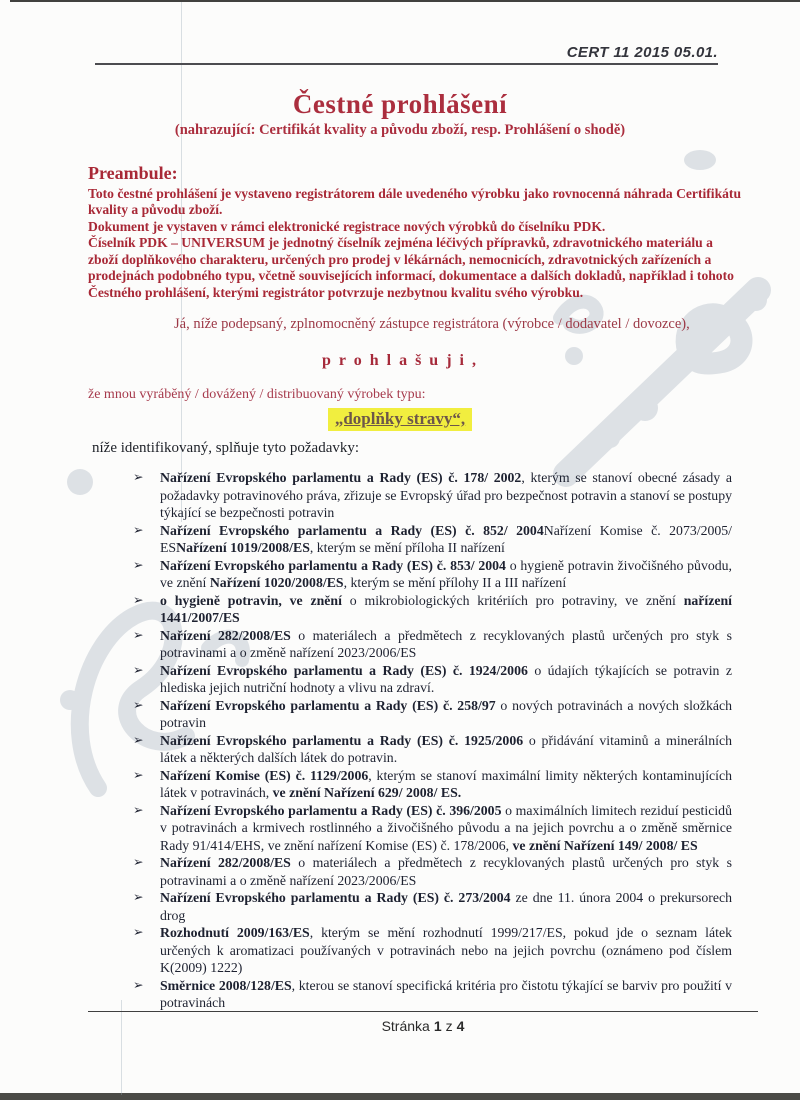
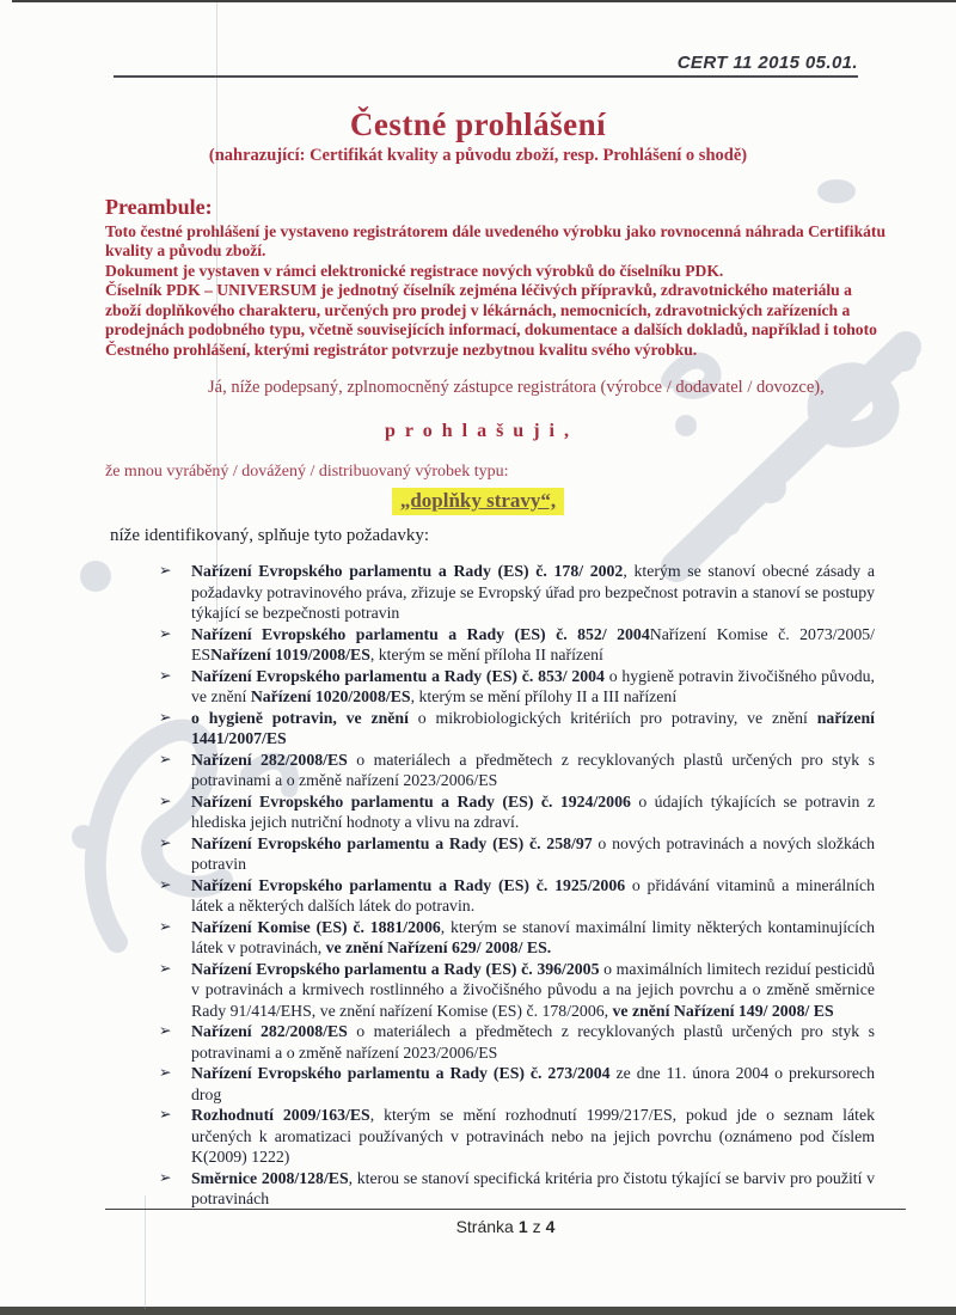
  CERT 11 2015 05.01.
  Čestné prohlášení
  (nahrazující: Certifikát kvality a původu zboží, resp. Prohlášení o shodě)
  Preambule:
  Toto čestné prohlášení je vystaveno registrátorem dále uvedeného výrobku jako rovnocenná náhrada Certifikátu kvality a původu zboží.
  Dokument je vystaven v rámci elektronické registrace nových výrobků do číselníku PDK.
  Číselník PDK – UNIVERSUM je jednotný číselník zejména léčivých přípravků, zdravotnického materiálu a zboží doplňkového charakteru, určených pro prodej v lékárnách, nemocnicích, zdravotnických zařízeních a prodejnách podobného typu, včetně souvisejících informací, dokumentace a dalších dokladů, například i tohoto Čestného prohlášení, kterými registrátor potvrzuje nezbytnou kvalitu svého výrobku.
  Já, níže podepsaný, zplnomocněný zástupce registrátora (výrobce / dodavatel / dovozce),
  p r o h l a š u j i ,
  že mnou vyráběný / dovážený / distribuovaný výrobek typu:
  „doplňky stravy“,
  níže identifikovaný, splňuje tyto požadavky:
  ➢
  Nařízení Evropského parlamentu a Rady (ES) č. 178/ 2002, kterým se stanoví obecné zásady a požadavky potravinového práva, zřizuje se Evropský úřad pro bezpečnost potravin a stanoví se postupy týkající se bezpečnosti potravin
  ➢
  Nařízení Evropského parlamentu a Rady (ES) č. 852/ 2004Nařízení Komise č. 2073/2005/ ESNařízení 1019/2008/ES, kterým se mění příloha II nařízení
  ➢
  Nařízení Evropského parlamentu a Rady (ES) č. 853/ 2004 o hygieně potravin živočišného původu, ve znění Nařízení 1020/2008/ES, kterým se mění přílohy II a III nařízení
  ➢
  o hygieně potravin, ve znění o mikrobiologických kritériích pro potraviny, ve znění nařízení 1441/2007/ES
  ➢
  Nařízení 282/2008/ES o materiálech a předmětech z recyklovaných plastů určených pro styk s potravinami a o změně nařízení 2023/2006/ES
  ➢
  Nařízení Evropského parlamentu a Rady (ES) č. 1924/2006 o údajích týkajících se potravin z hlediska jejich nutriční hodnoty a vlivu na zdraví.
  ➢
  Nařízení Evropského parlamentu a Rady (ES) č. 258/97 o nových potravinách a nových složkách potravin
  ➢
  Nařízení Evropského parlamentu a Rady (ES) č. 1925/2006 o přidávání vitaminů a minerálních látek a některých dalších látek do potravin.
  ➢
- Nařízení Komise (ES) č. 1129/2006, kterým se stanoví maximální limity některých kontaminujících látek v potravinách, ve znění Nařízení 629/ 2008/ ES.
+ Nařízení Komise (ES) č. 1881/2006, kterým se stanoví maximální limity některých kontaminujících látek v potravinách, ve znění Nařízení 629/ 2008/ ES.
  ➢
  Nařízení Evropského parlamentu a Rady (ES) č. 396/2005 o maximálních limitech reziduí pesticidů v potravinách a krmivech rostlinného a živočišného původu a na jejich povrchu a o změně směrnice Rady 91/414/EHS, ve znění nařízení Komise (ES) č. 178/2006, ve znění Nařízení 149/ 2008/ ES
  ➢
  Nařízení 282/2008/ES o materiálech a předmětech z recyklovaných plastů určených pro styk s potravinami a o změně nařízení 2023/2006/ES
  ➢
  Nařízení Evropského parlamentu a Rady (ES) č. 273/2004 ze dne 11. února 2004 o prekursorech drog
  ➢
  Rozhodnutí 2009/163/ES, kterým se mění rozhodnutí 1999/217/ES, pokud jde o seznam látek určených k aromatizaci používaných v potravinách nebo na jejich povrchu (oznámeno pod číslem K(2009) 1222)
  ➢
  Směrnice 2008/128/ES, kterou se stanoví specifická kritéria pro čistotu týkající se barviv pro použití v potravinách
  Stránka 1 z 4
